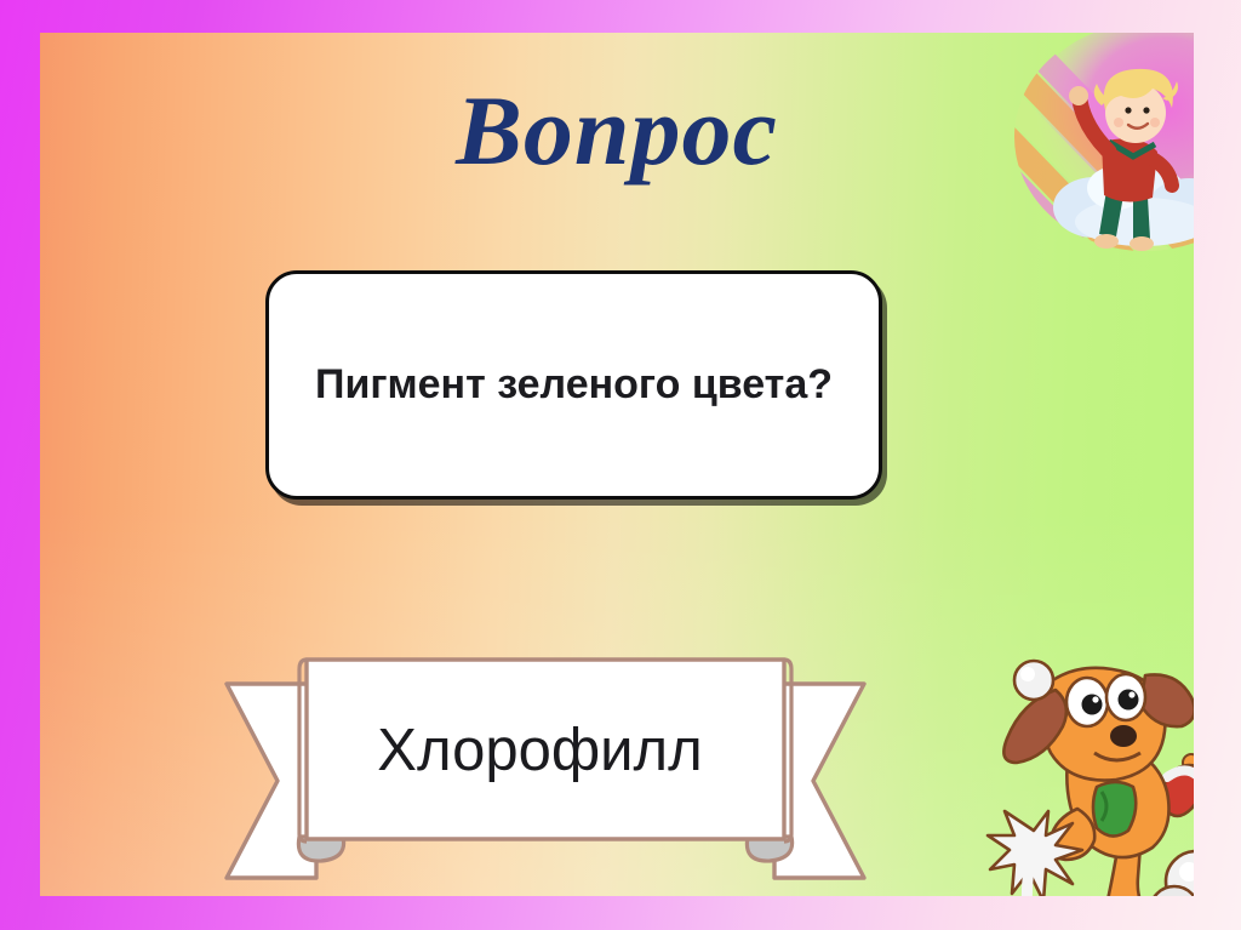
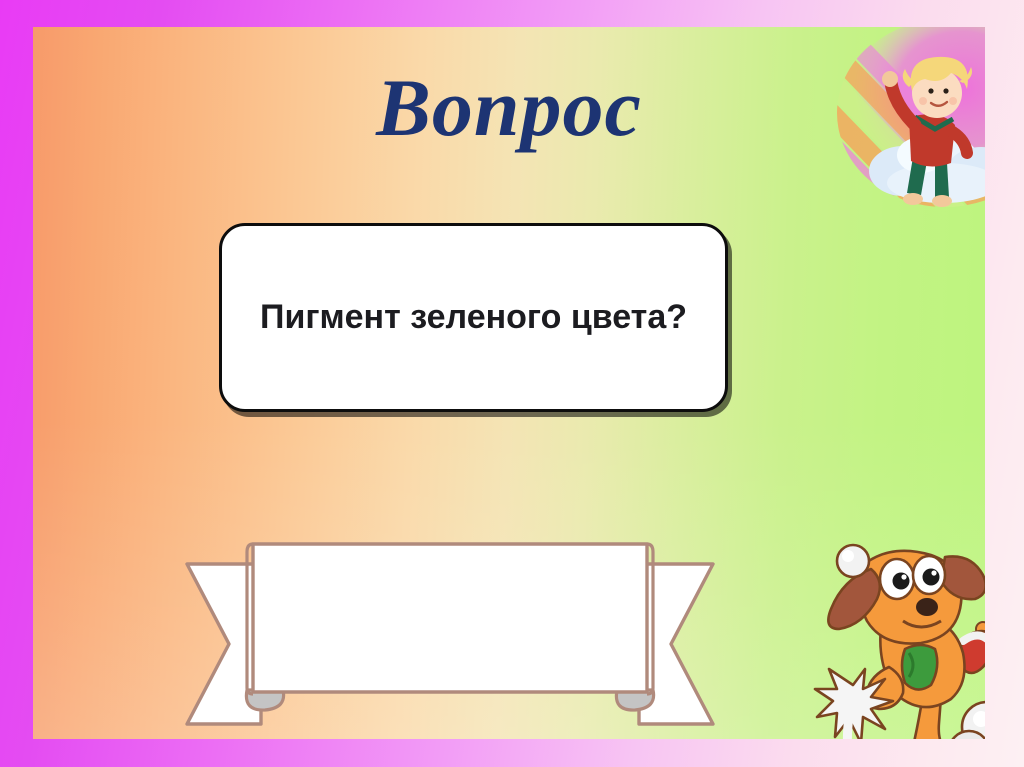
  Вопрос
  Пигмент зеленого цвета?
- Хлорофилл
